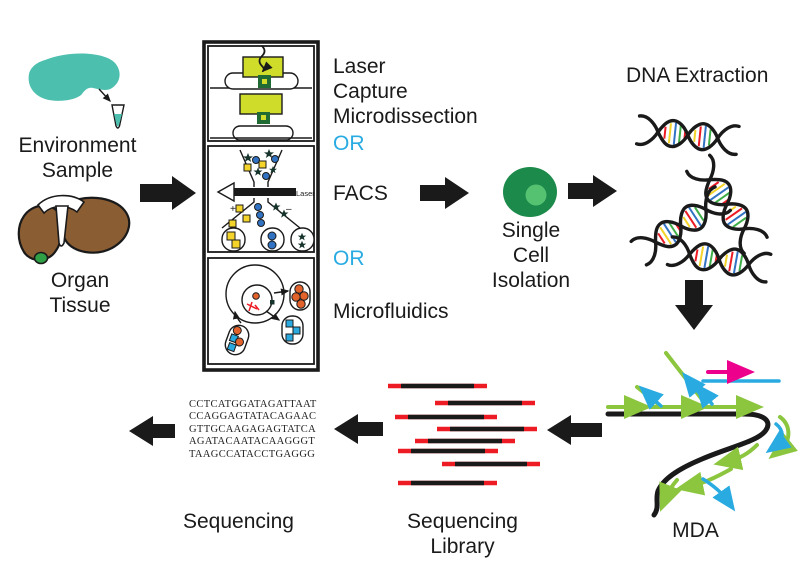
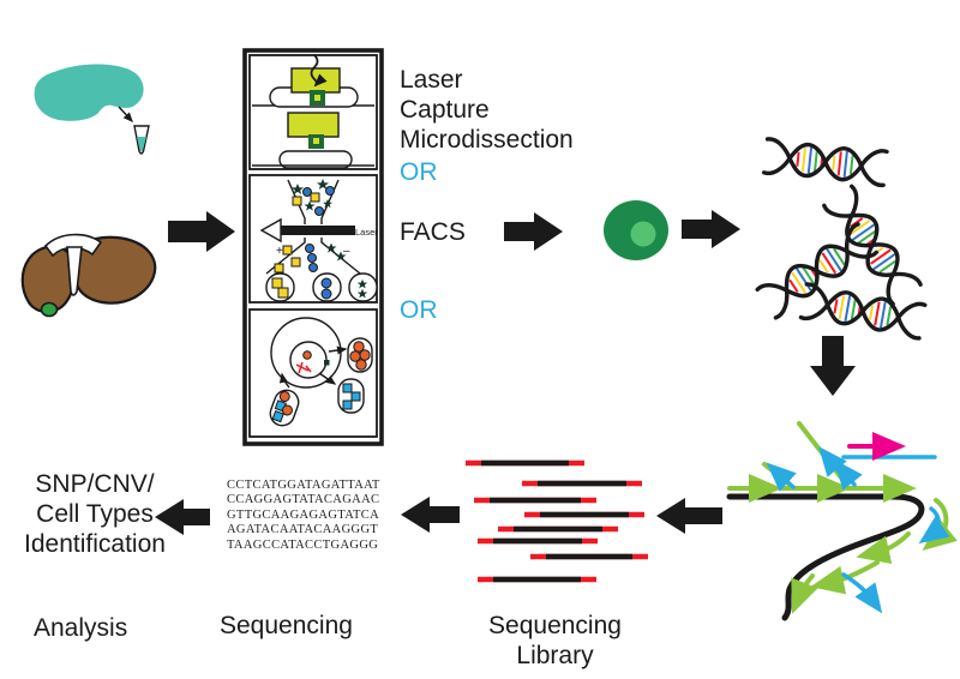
  Laser
  +
  –
- Environment
- Sample
- Organ
- Tissue
  Laser
  Capture
  Microdissection
  OR
  FACS
  OR
- Microfluidics
- Single
- Cell
- Isolation
- DNA Extraction
- MDA
  Sequencing
  Library
  Sequencing
  CCTCATGGATAGATTAAT
  CCAGGAGTATACAGAAC
  GTTGCAAGAGAGTATCA
  AGATACAATACAAGGGT
  TAAGCCATACCTGAGGG
+ SNP/CNV/
+ Cell Types
+ Identification
+ Analysis
